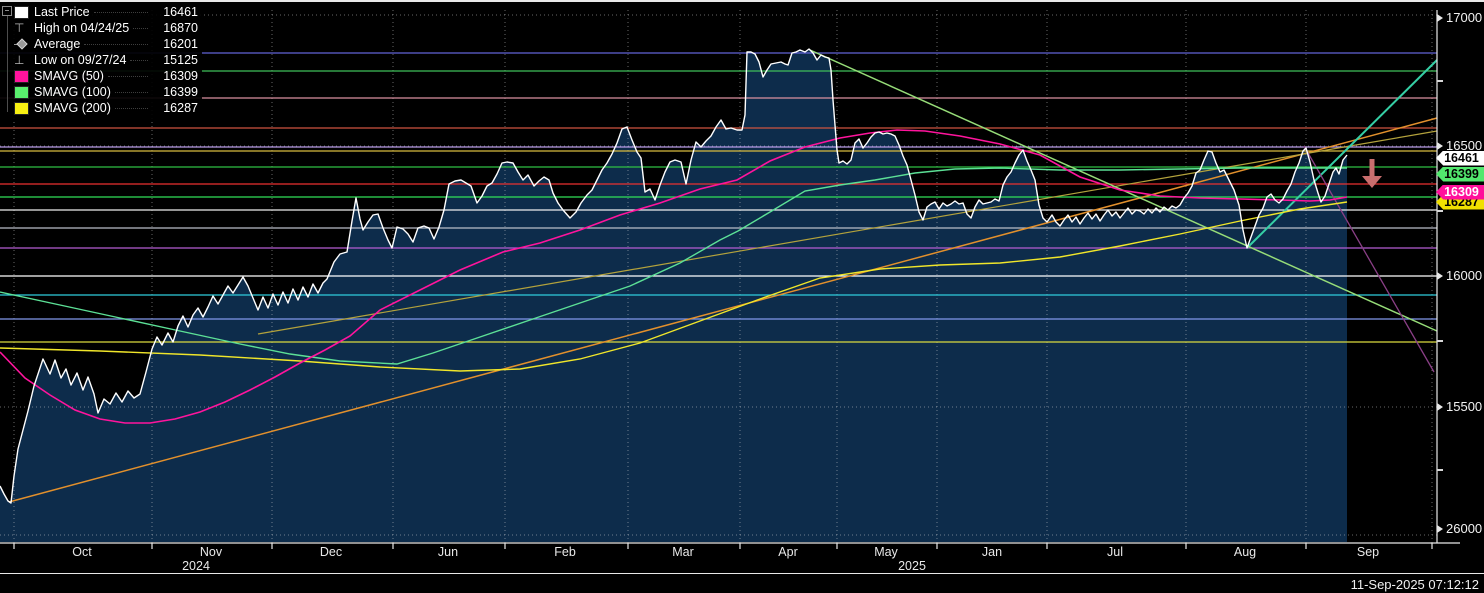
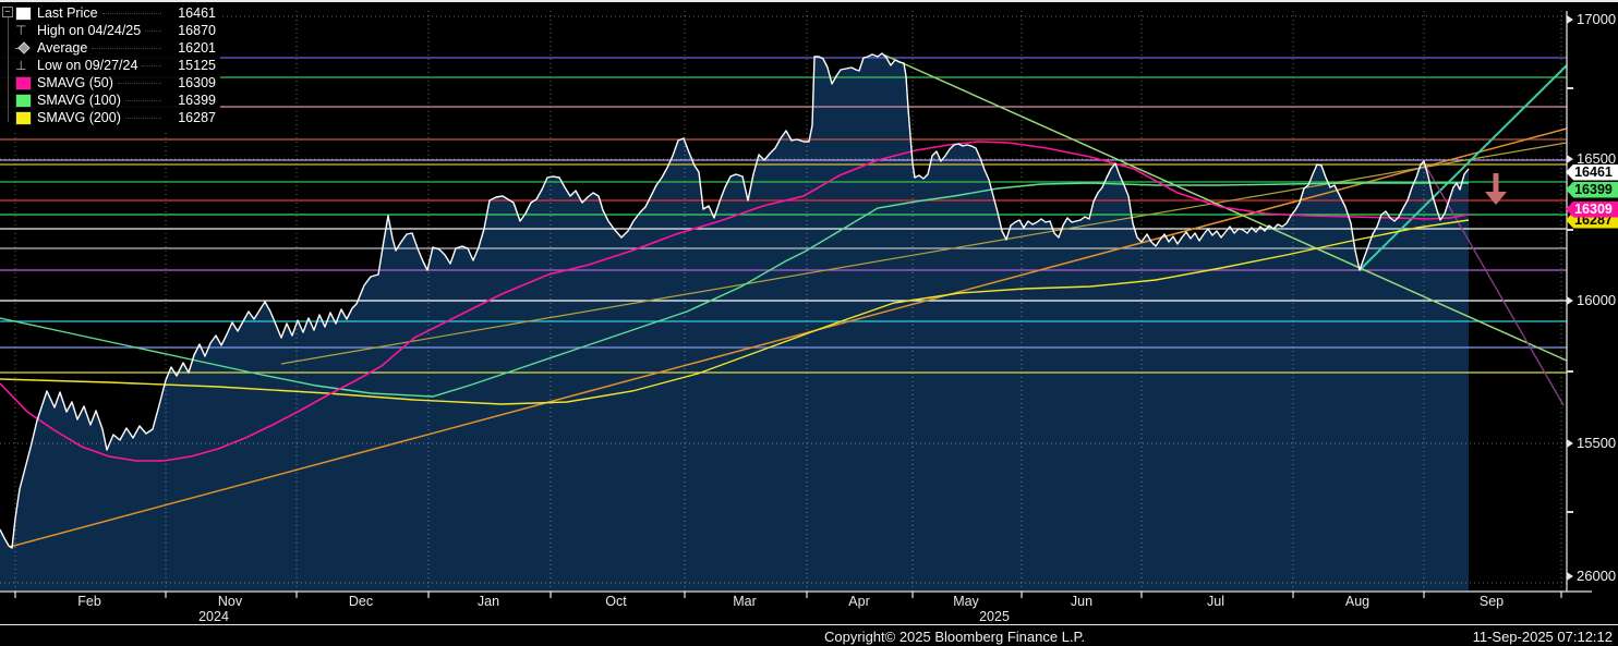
  Last Price
  16461
  ⊤
  High on 04/24/25
  16870
  Average
  16201
  ⊥
  Low on 09/27/24
  15125
  SMAVG (50)
  16309
  SMAVG (100)
  16399
  SMAVG (200)
  16287
  17000
  16500
  16000
  15500
  26000
  16287
  16309
  16399
  16461
- Oct
+ Feb
  Nov
  Dec
- Jun
+ Jan
- Feb
+ Oct
  Mar
  Apr
  May
- Jan
+ Jun
  Jul
  Aug
  Sep
  2024
  2025
+ Copyright© 2025 Bloomberg Finance L.P.
  11-Sep-2025 07:12:12
